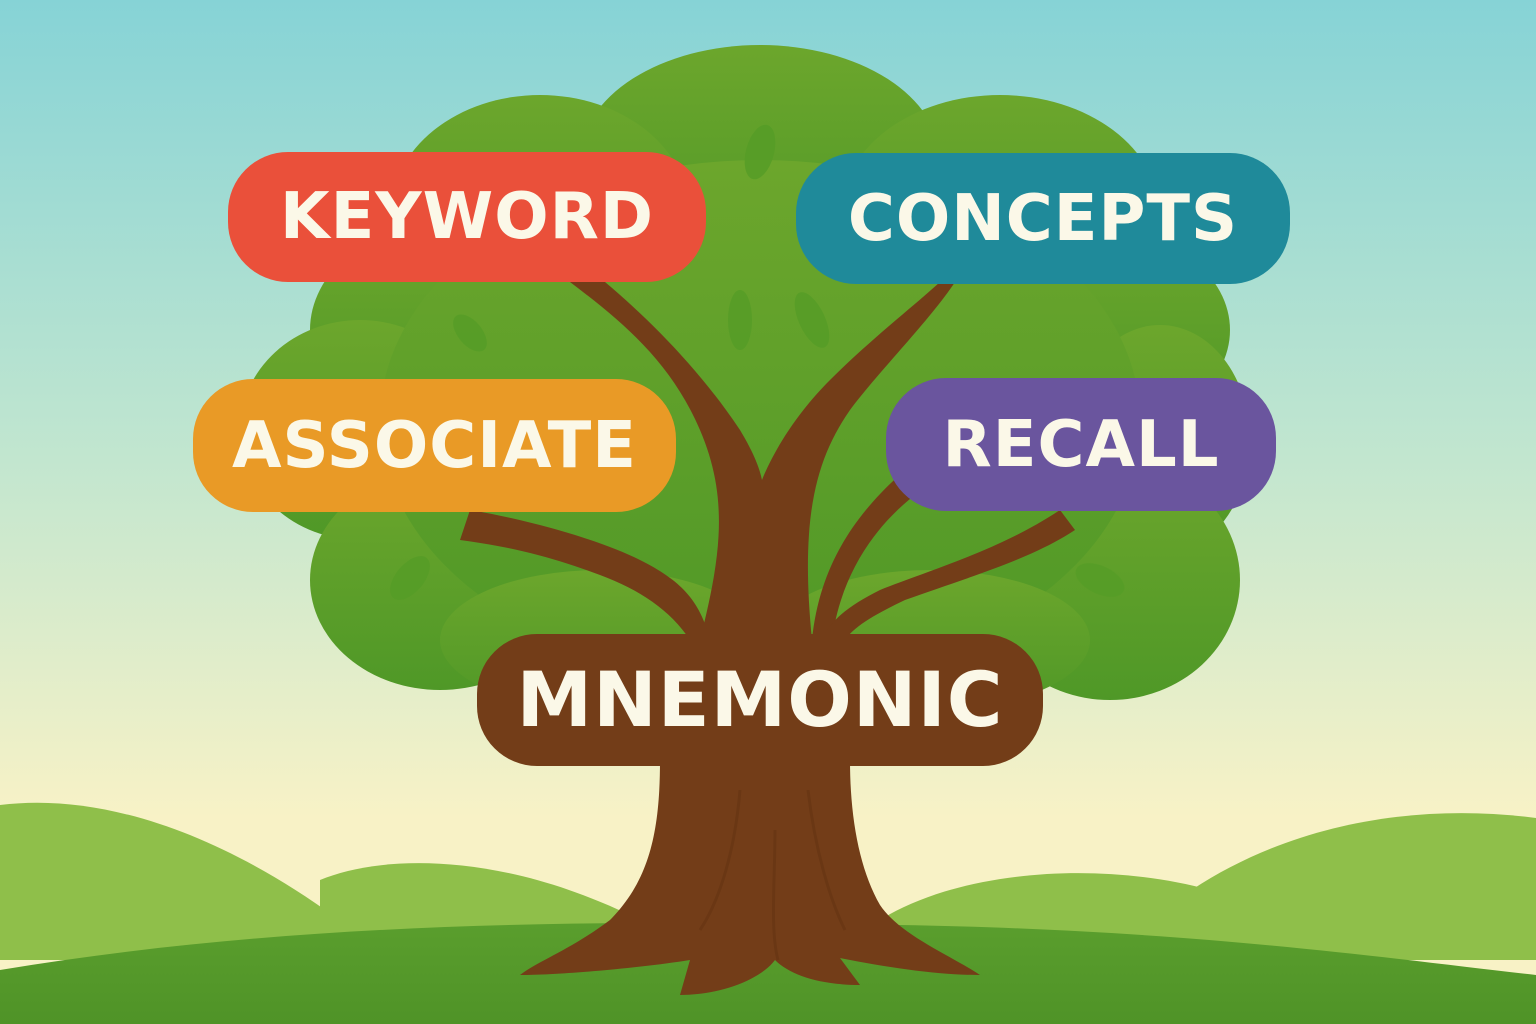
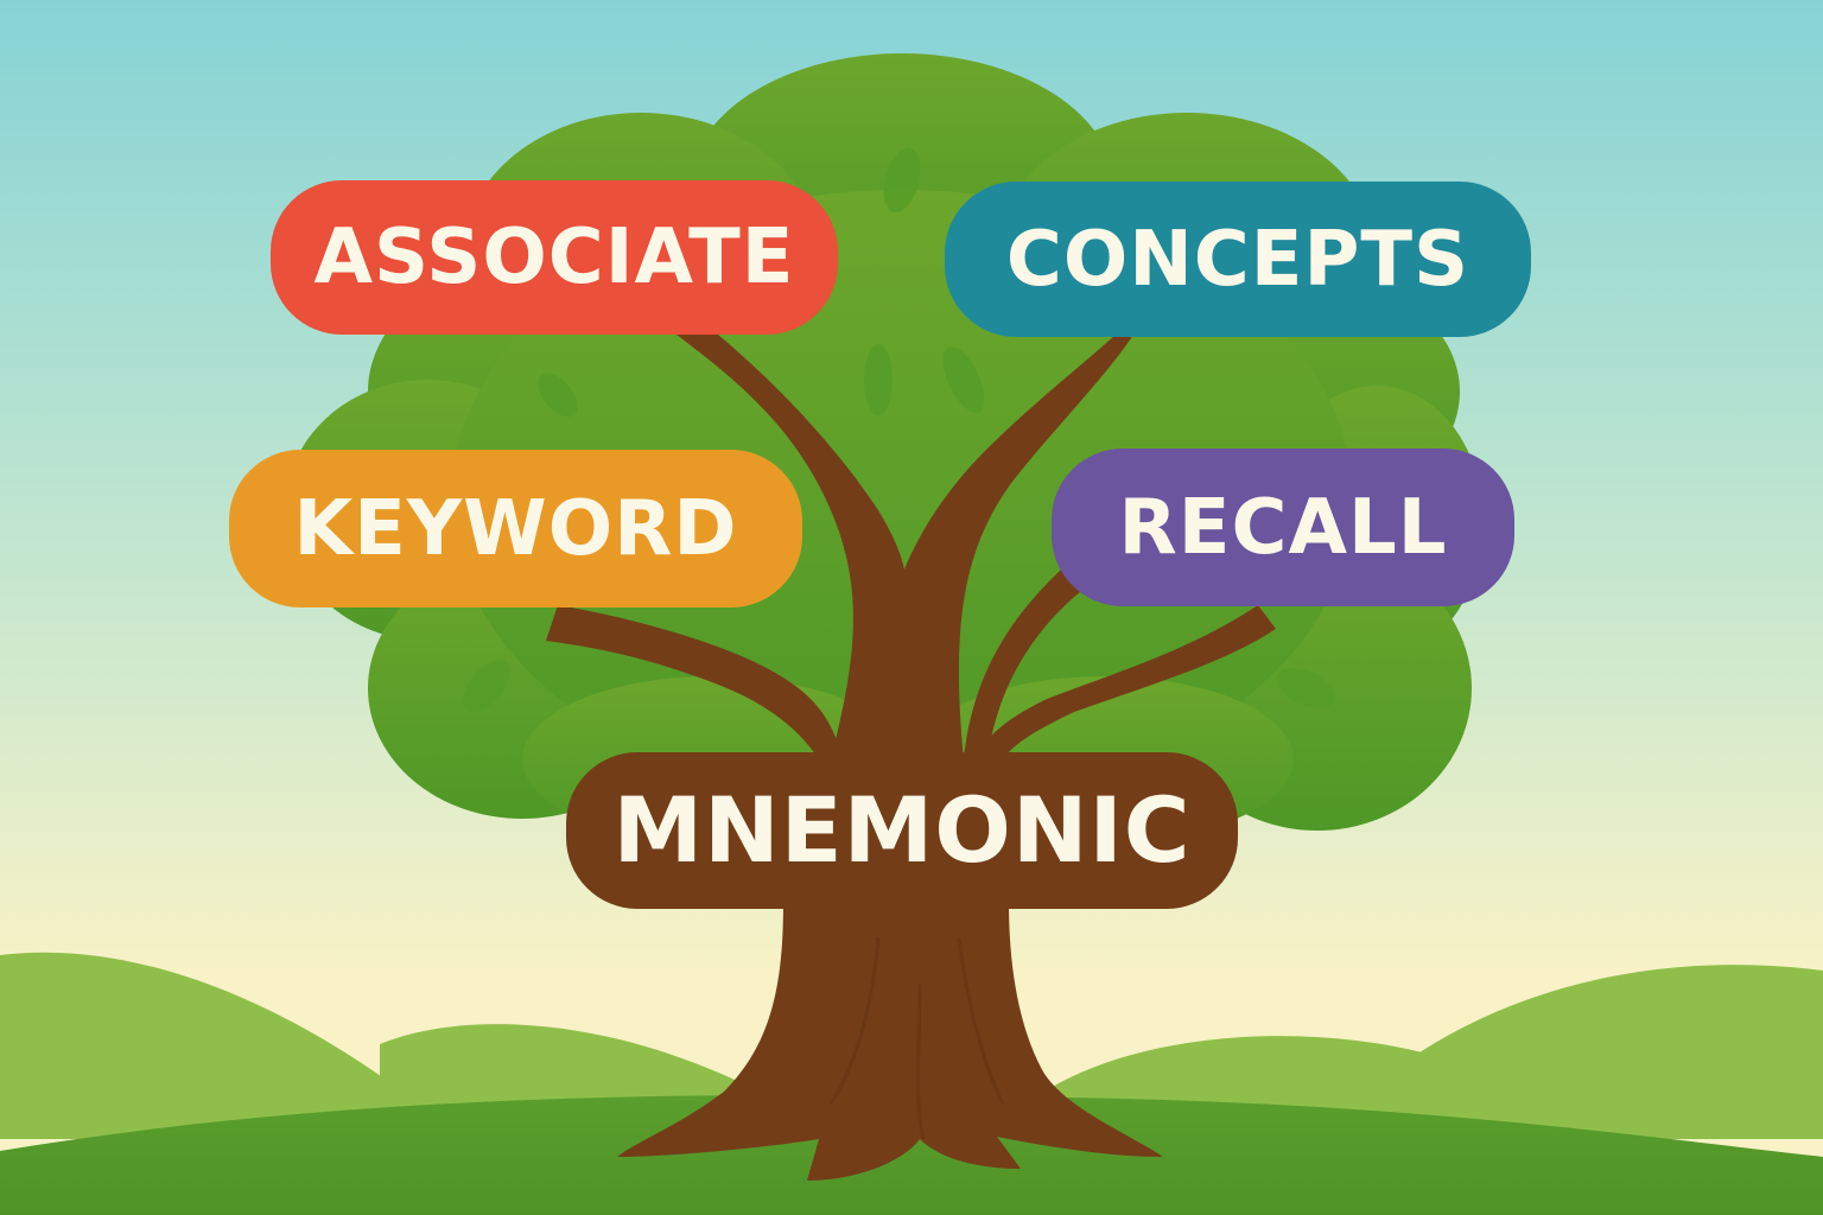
- KEYWORD
+ ASSOCIATE
  CONCEPTS
- ASSOCIATE
+ KEYWORD
  RECALL
  MNEMONIC
